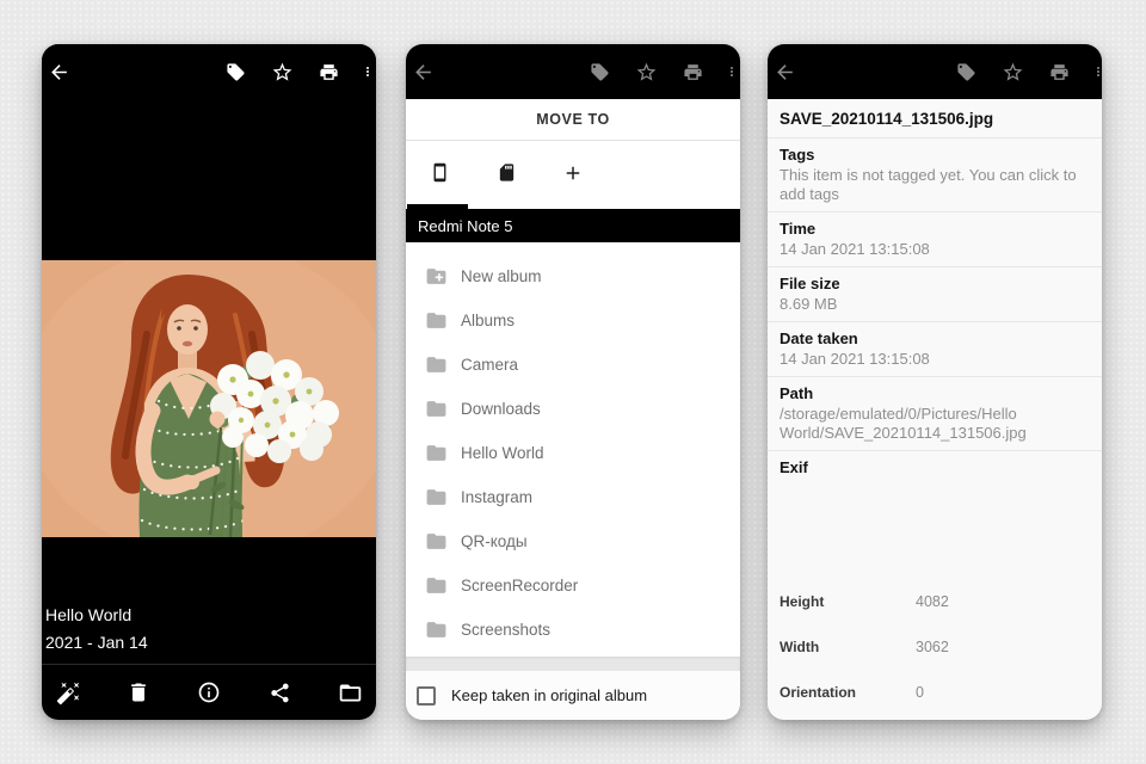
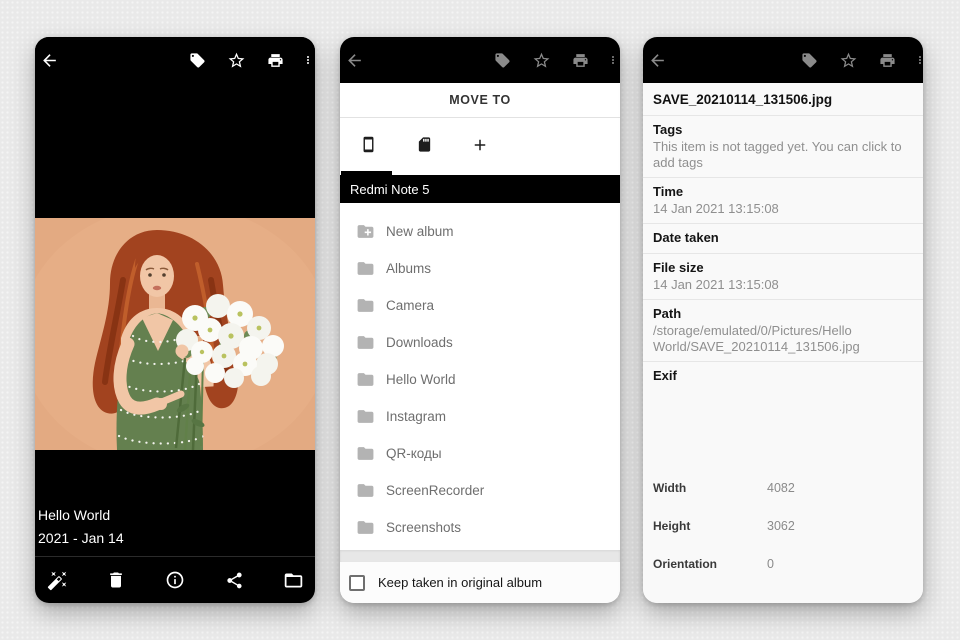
  Hello World
  2021 - Jan 14
  MOVE TO
  Redmi Note 5
  New album
  Albums
  Camera
  Downloads
  Hello World
  Instagram
  QR-коды
  ScreenRecorder
  Screenshots
  Keep taken in original album
  SAVE_20210114_131506.jpg
  Tags
  This item is not tagged yet. You can click to add tags
  Time
  14 Jan 2021 13:15:08
- File size
+ Date taken
- 8.69 MB
- Date taken
+ File size
  14 Jan 2021 13:15:08
  Path
  /storage/emulated/0/Pictures/Hello World/SAVE_20210114_131506.jpg
  Exif
- Height
+ Width
  4082
- Width
+ Height
  3062
  Orientation
  0
